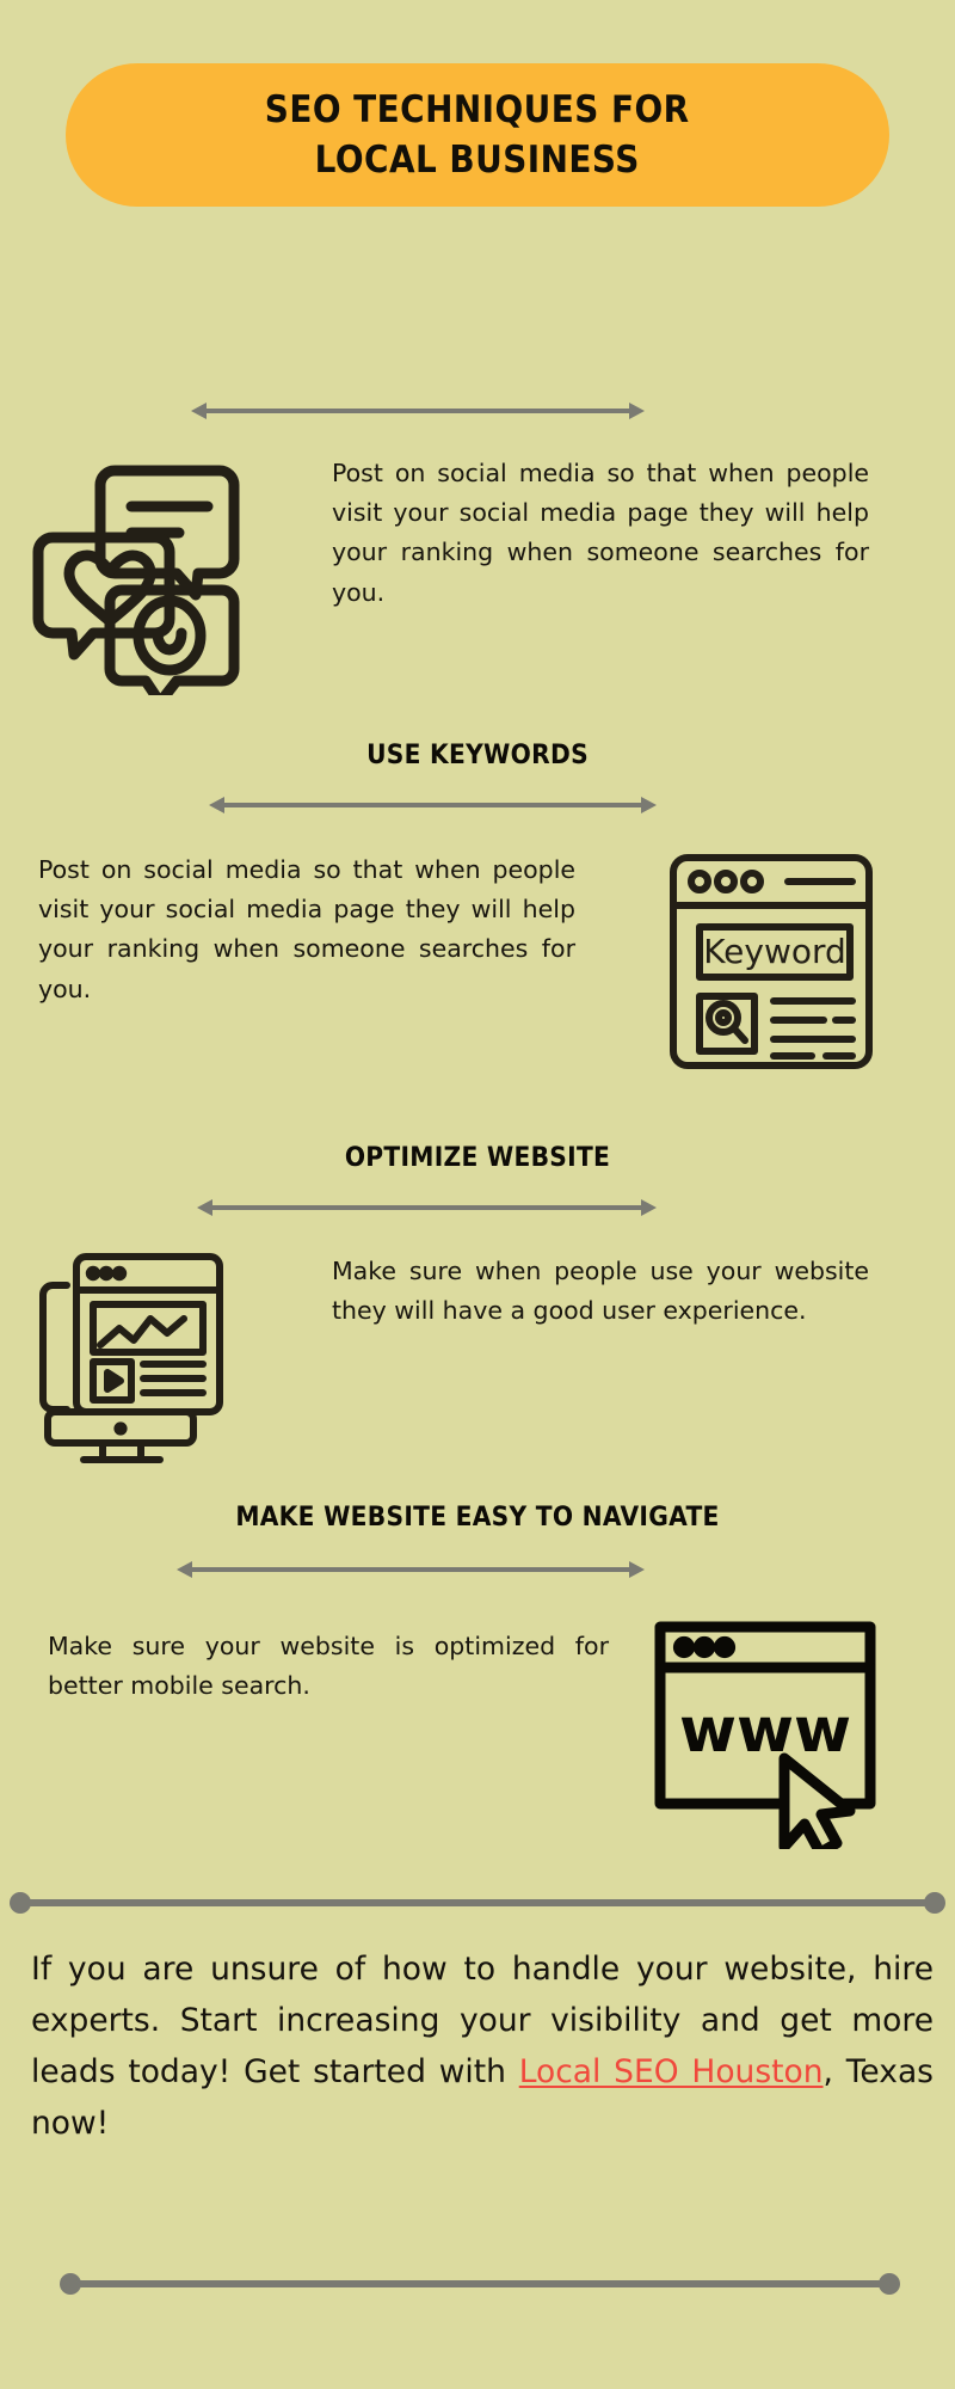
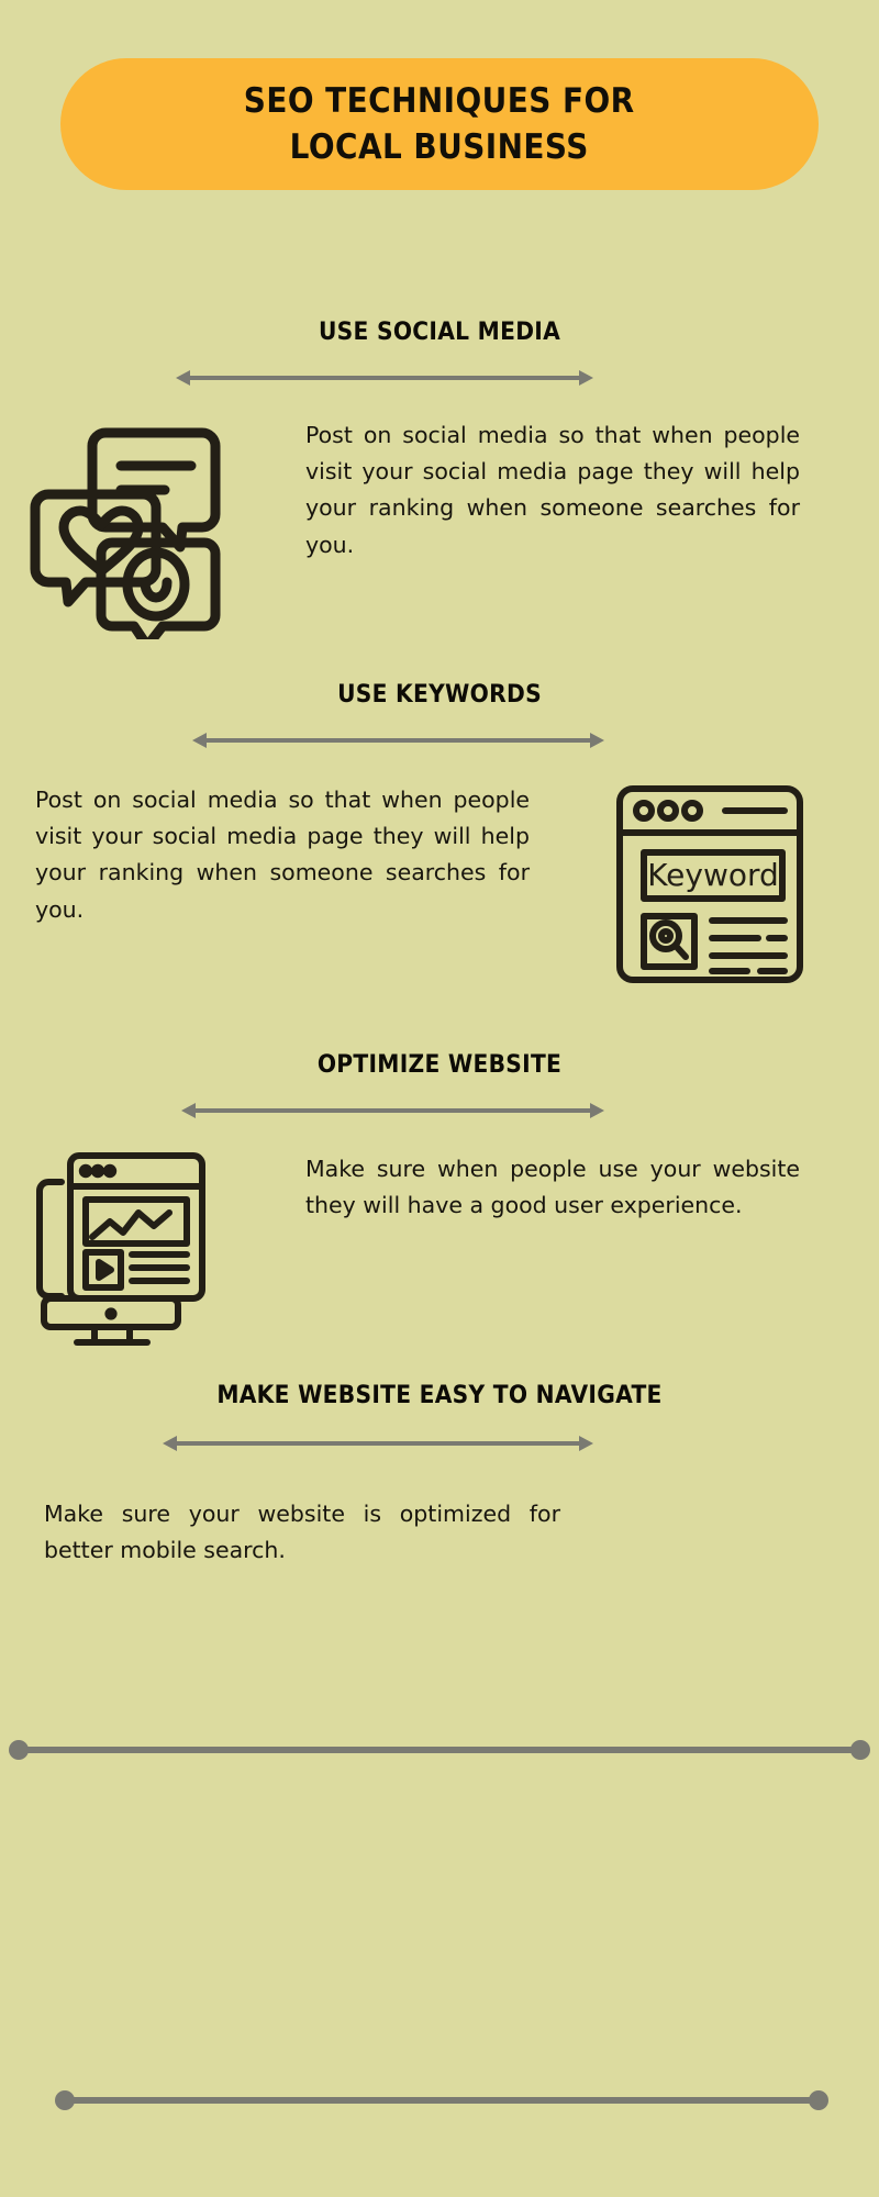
  SEO TECHNIQUES FOR
  LOCAL BUSINESS
+ USE SOCIAL MEDIA
  Post on social media so that when people visit your social media page they will help your ranking when someone searches for you.
  USE KEYWORDS
  Post on social media so that when people visit your social media page they will help your ranking when someone searches for you.
  Keyword
  OPTIMIZE WEBSITE
  Make sure when people use your website they will have a good user experience.
  MAKE WEBSITE EASY TO NAVIGATE
  Make sure your website is optimized for better mobile search.
- www
- If you are unsure of how to handle your website, hire experts. Start increasing your visibility and get more leads today! Get started with Local SEO Houston, Texas now!
